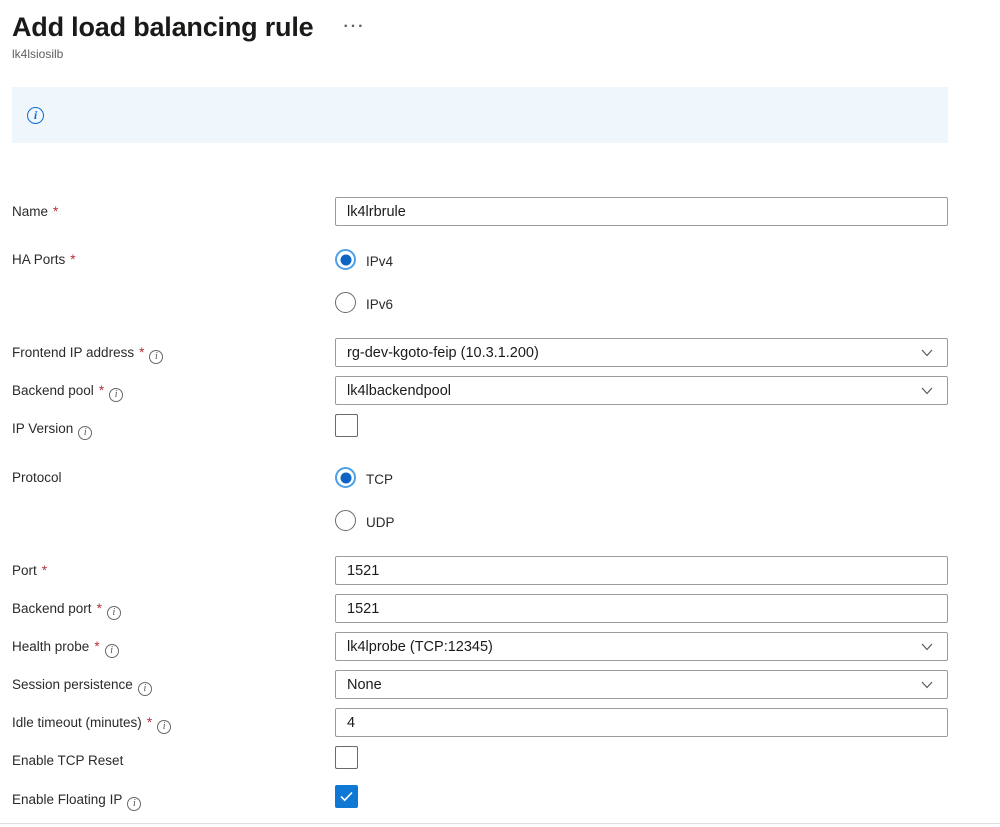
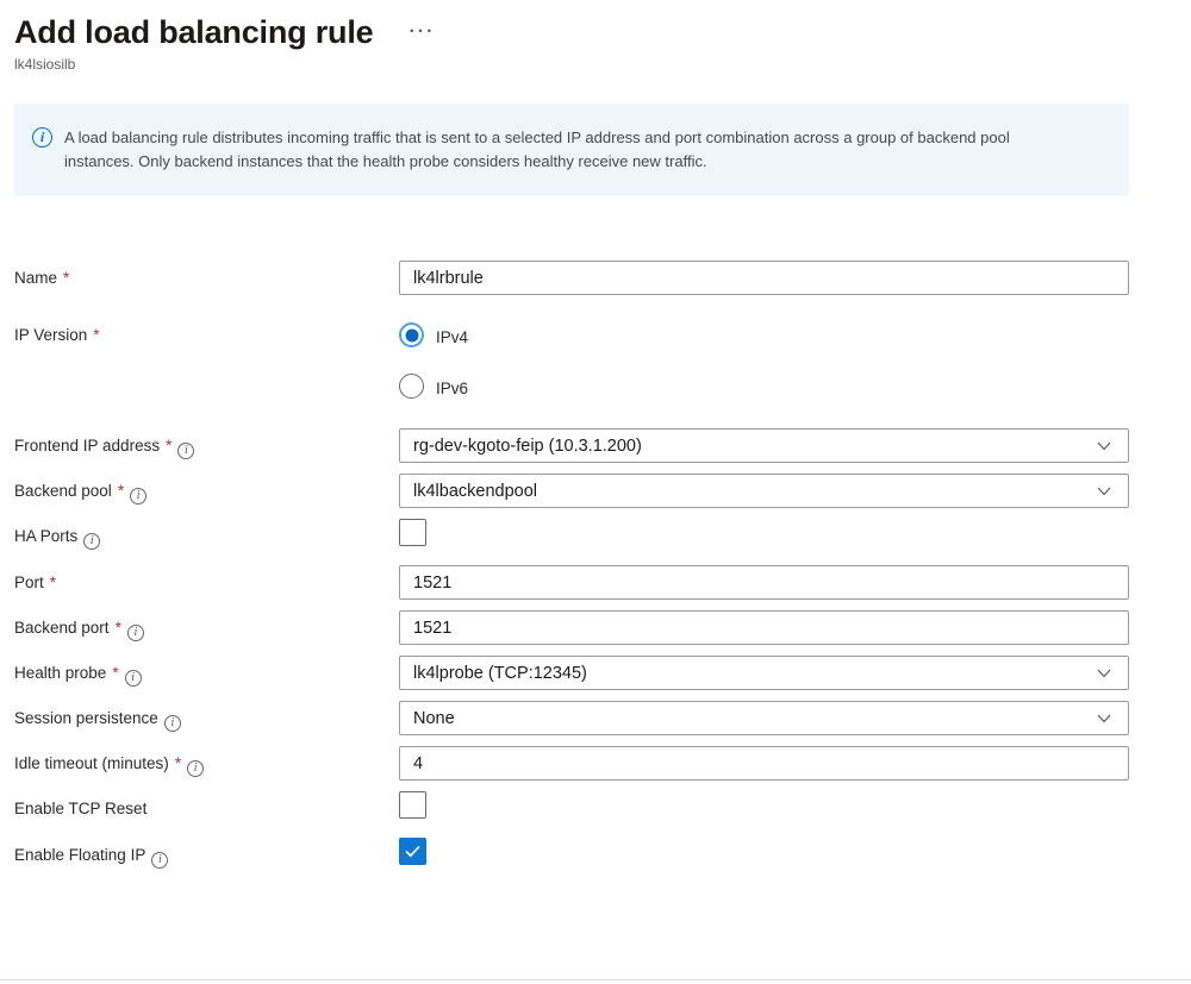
  Add load balancing rule
  ···
  lk4lsiosilb
  i
+ A load balancing rule distributes incoming traffic that is sent to a selected IP address and port combination across a group of backend pool instances. Only backend instances that the health probe considers healthy receive new traffic.
  Name
  *
  lk4lrbrule
- HA Ports
+ IP Version
  *
  IPv4
  IPv6
  Frontend IP address
  *
  i
  rg-dev-kgoto-feip (10.3.1.200)
  Backend pool
  *
  i
  lk4lbackendpool
- IP Version
+ HA Ports
  i
- Protocol
- TCP
- UDP
  Port
  *
  1521
  Backend port
  *
  i
  1521
  Health probe
  *
  i
  lk4lprobe (TCP:12345)
  Session persistence
  i
  None
  Idle timeout (minutes)
  *
  i
  4
  Enable TCP Reset
  Enable Floating IP
  i
